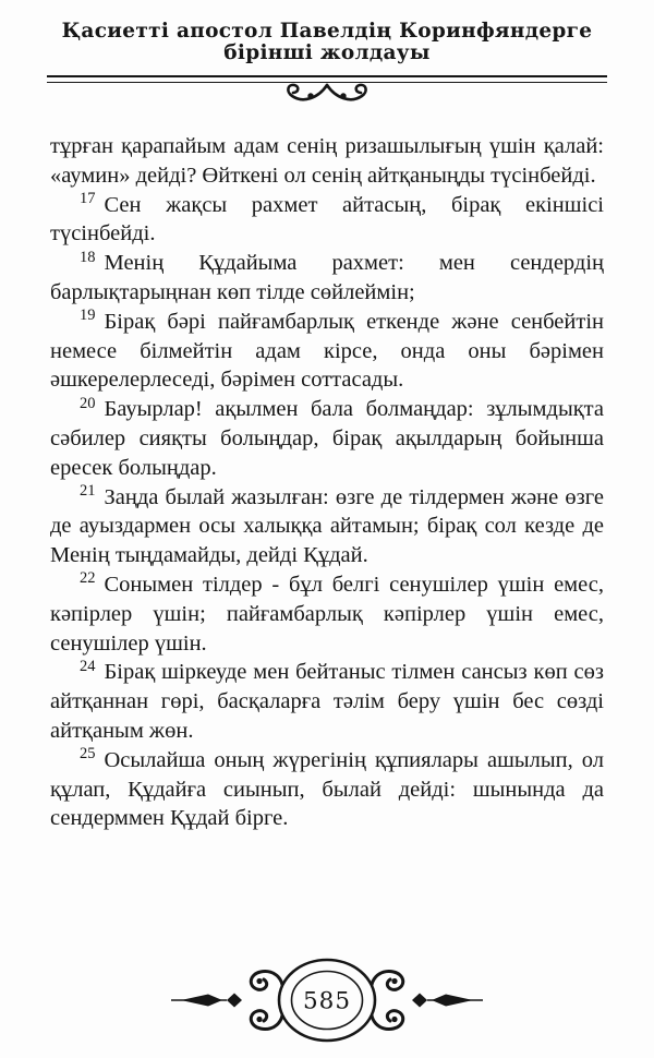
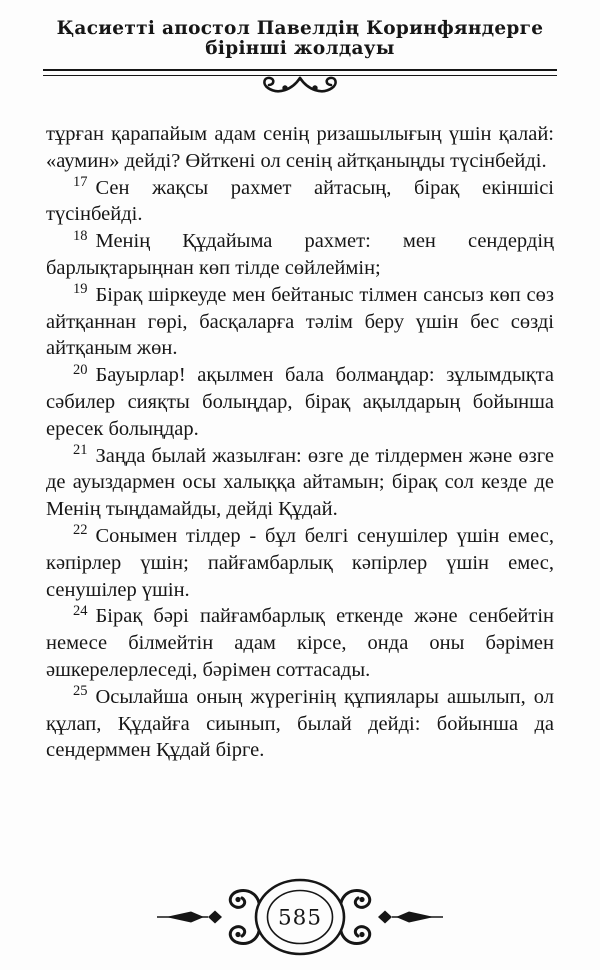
  Қасиетті апостол Павелдің Коринфяндерге
  бірінші жолдауы
  тұрған қарапайым адам сенің ризашылығың үшін қалай: «аумин» дейді? Өйткені ол сенің айтқаныңды түсінбейді.
  17 Сен жақсы рахмет айтасың, бірақ екіншісі түсінбейді.
  18 Менің Құдайыма рахмет: мен сендердің барлықтарыңнан көп тілде сөйлеймін;
- 19 Бірақ бәрі пайғамбарлық еткенде және сенбейтін немесе білмейтін адам кірсе, онда оны бәрімен әшкерелерлеседі, бәрімен соттасады.
+ 19 Бірақ шіркеуде мен бейтаныс тілмен сансыз көп сөз айтқаннан гөрі, басқаларға тәлім беру үшін бес сөзді айтқаным жөн.
  20 Бауырлар! ақылмен бала болмаңдар: зұлымдықта сәбилер сияқты болыңдар, бірақ ақылдарың бойынша ересек болыңдар.
  21 Заңда былай жазылған: өзге де тілдермен және өзге де ауыздармен осы халыққа айтамын; бірақ сол кезде де Менің тыңдамайды, дейді Құдай.
  22 Сонымен тілдер - бұл белгі сенушілер үшін емес, кәпірлер үшін; пайғамбарлық кәпірлер үшін емес, сенушілер үшін.
- 24 Бірақ шіркеуде мен бейтаныс тілмен сансыз көп сөз айтқаннан гөрі, басқаларға тәлім беру үшін бес сөзді айтқаным жөн.
+ 24 Бірақ бәрі пайғамбарлық еткенде және сенбейтін немесе білмейтін адам кірсе, онда оны бәрімен әшкерелерлеседі, бәрімен соттасады.
- 25 Осылайша оның жүрегінің құпиялары ашылып, ол құлап, Құдайға сиынып, былай дейді: шынында да сендерммен Құдай бірге.
+ 25 Осылайша оның жүрегінің құпиялары ашылып, ол құлап, Құдайға сиынып, былай дейді: бойынша да сендерммен Құдай бірге.
  585
